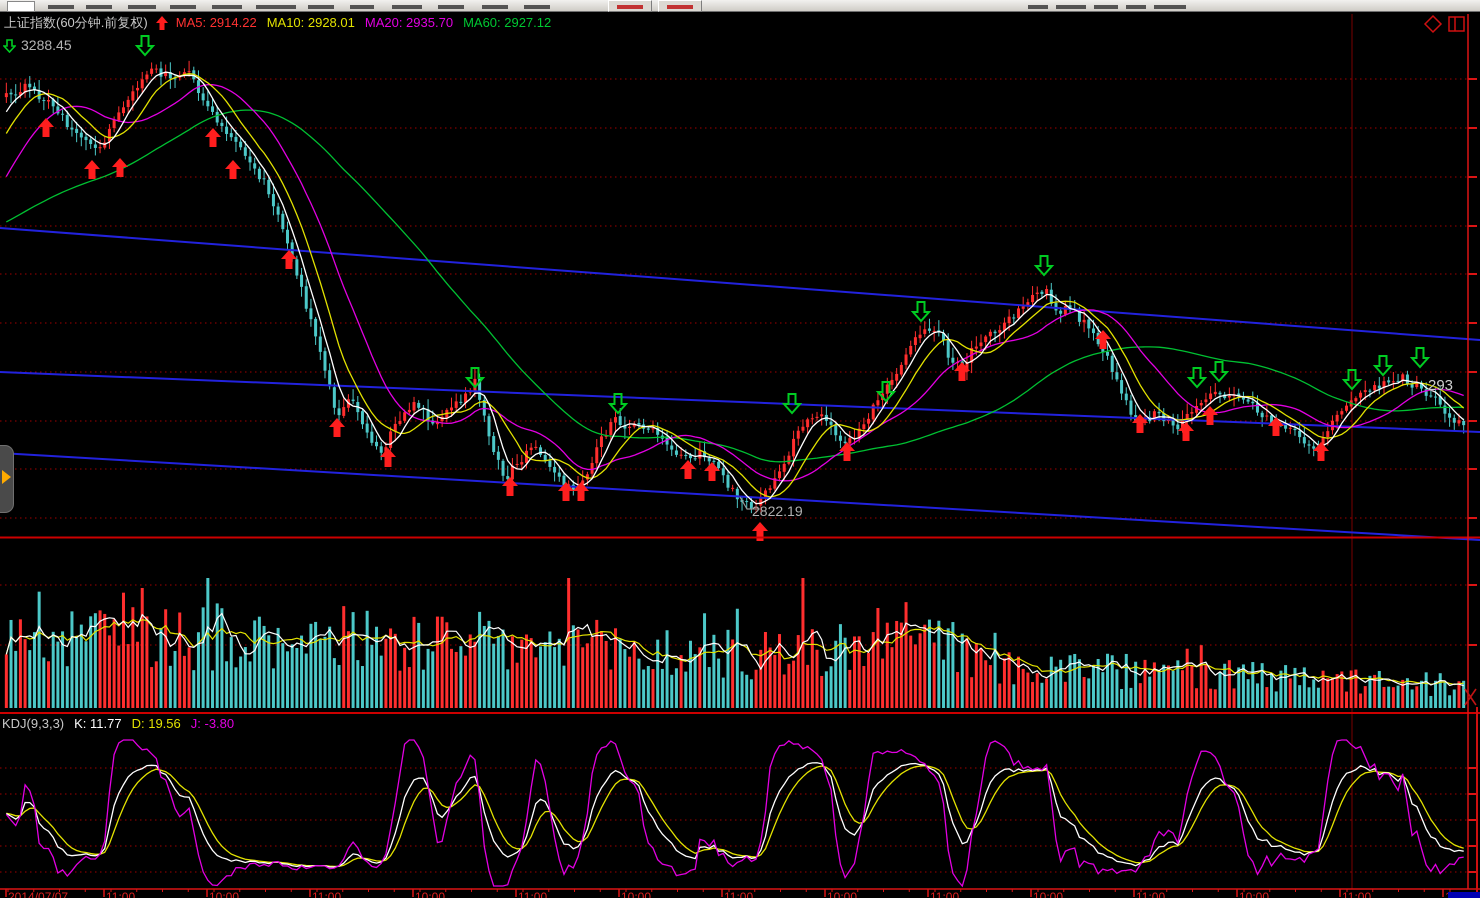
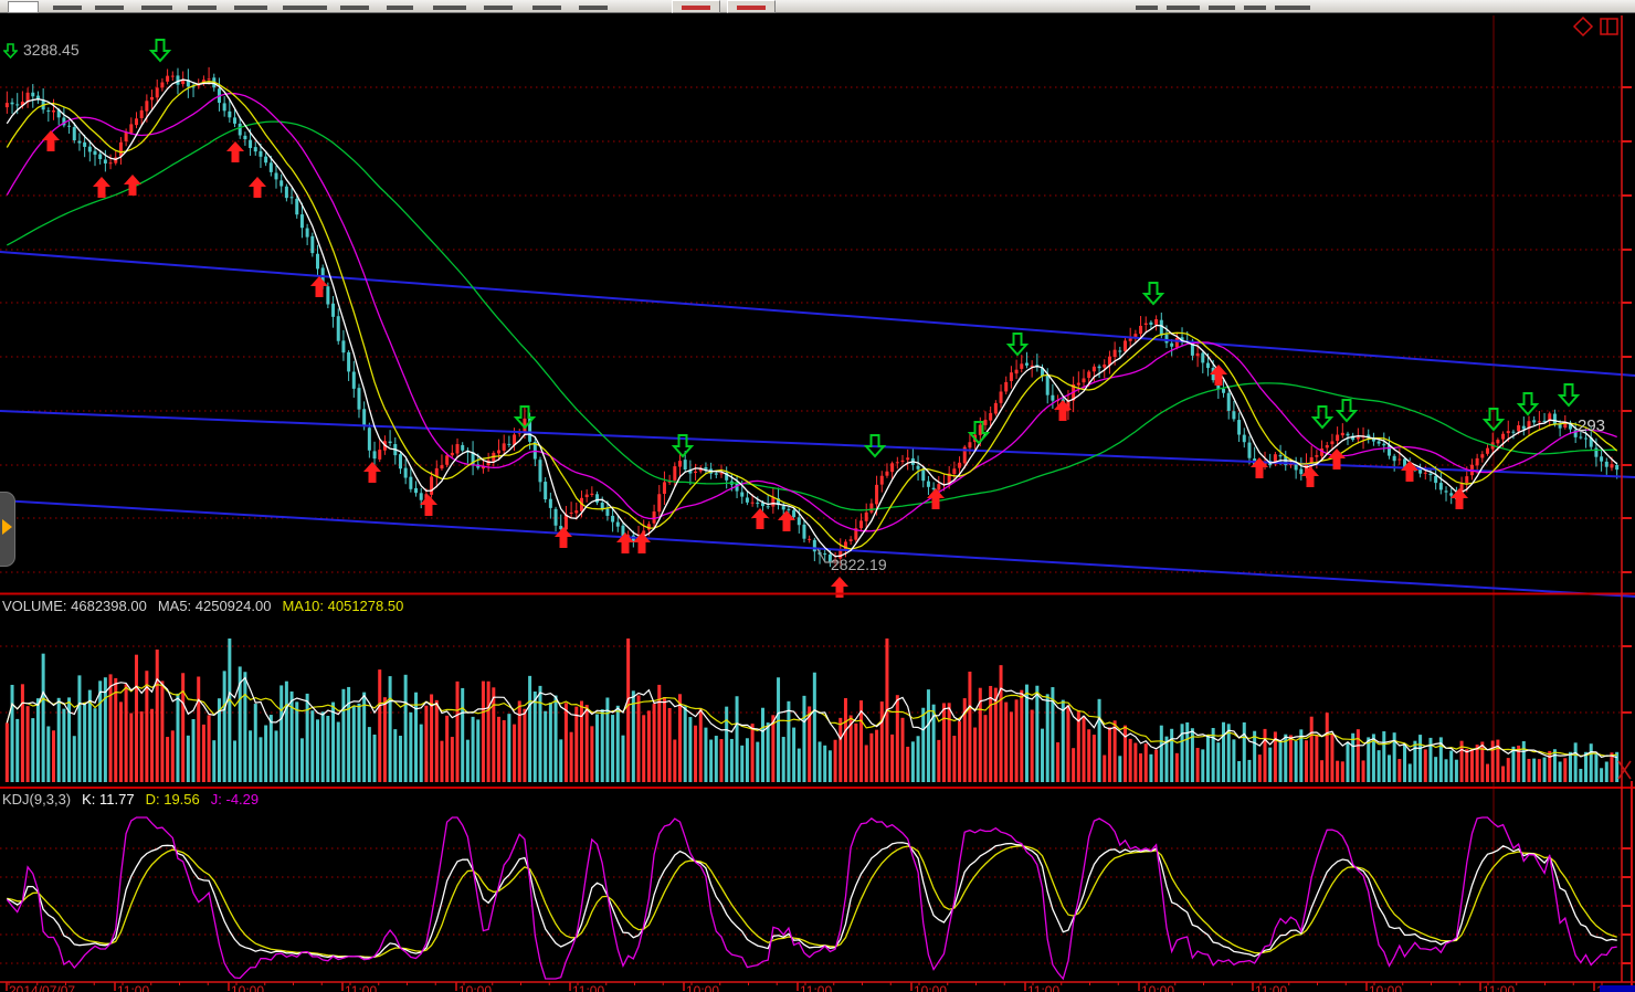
  2014/07/07
  11:00
  10:00
  11:00
  10:00
  11:00
  10:00
  11:00
  10:00
  11:00
  10:00
  11:00
  10:00
  11:00
- 上证指数(60分钟.前复权)
- MA5: 2914.22
- MA10: 2928.01
- MA20: 2935.70
- MA60: 2927.12
  3288.45
+ VOLUME: 4682398.00
+ MA5: 4250924.00
+ MA10: 4051278.50
  KDJ(9,3,3)
  K: 11.77
  D: 19.56
- J: -3.80
+ J: -4.29
  2822.19
  293
